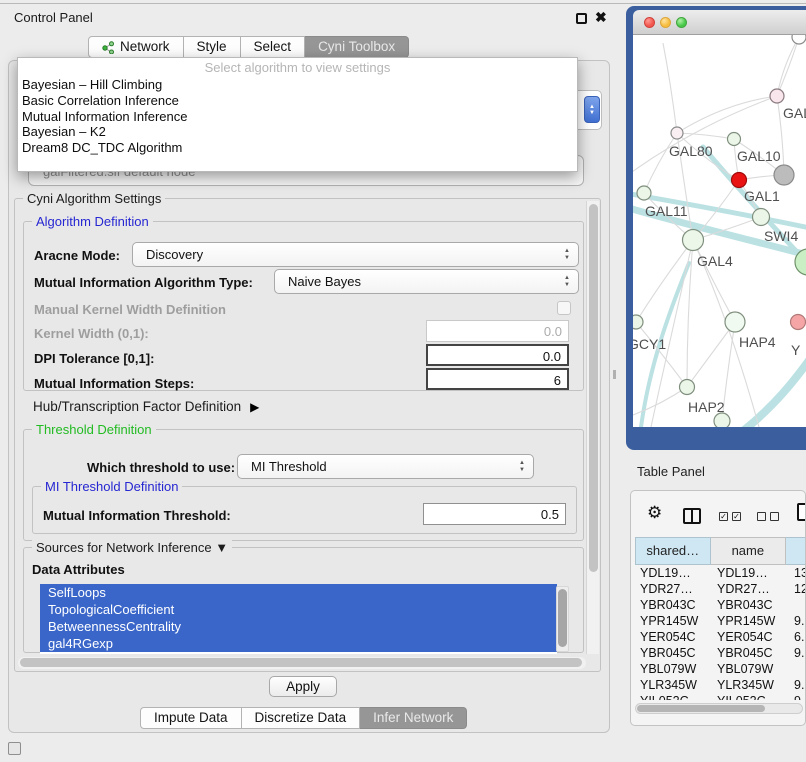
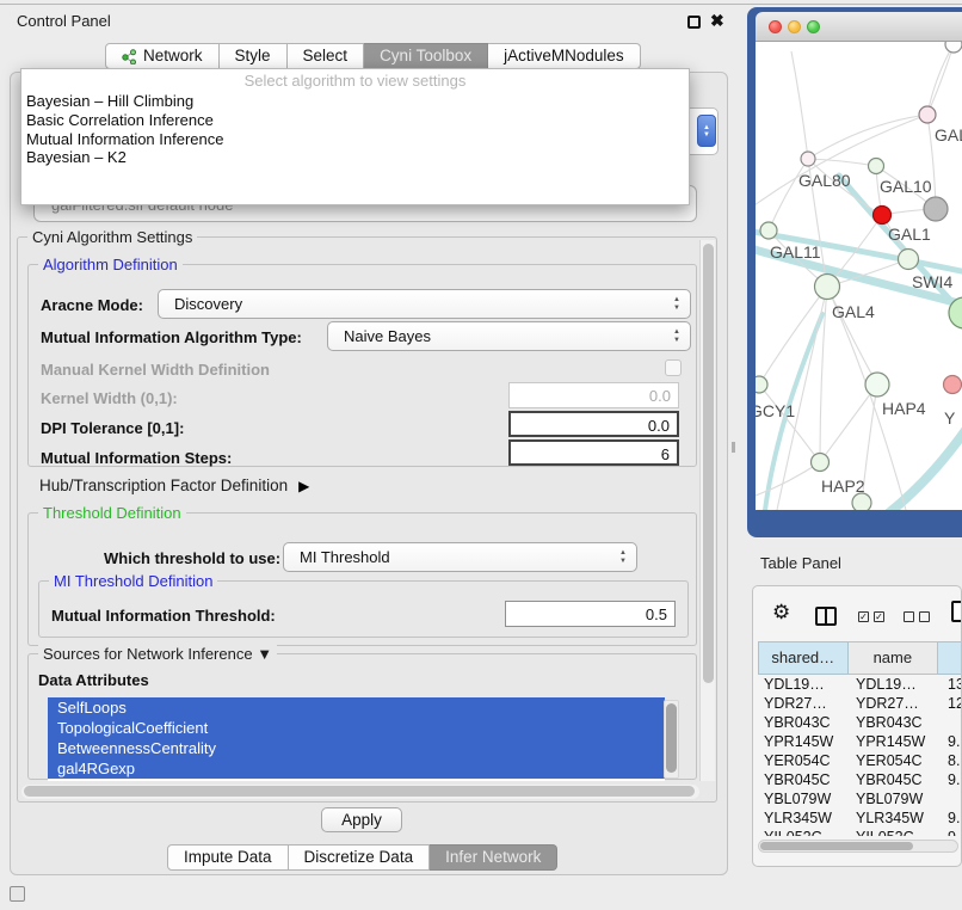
  Control Panel
  ✖
  Network
  Style
  Select
  Cyni Toolbox
+ jActiveMNodules
  Select algorithm to view settings
  Bayesian – Hill Climbing
  Basic Correlation Inference
  Mutual Information Inference
  Bayesian – K2
- Dream8 DC_TDC Algorithm
  Cyni Algorithm Settings
  Algorithm Definition
  Aracne Mode:
  Discovery
  Mutual Information Algorithm Type:
  Naive Bayes
  Manual Kernel Width Definition
  Kernel Width (0,1):
  0.0
  DPI Tolerance [0,1]:
  0.0
  Mutual Information Steps:
  6
  Hub/Transcription Factor Definition ▶
  Threshold Definition
  Which threshold to use:
  MI Threshold
  MI Threshold Definition
  Mutual Information Threshold:
  0.5
  Sources for Network Inference ▼
  Data Attributes
  SelfLoops
  TopologicalCoefficient
  BetweennessCentrality
  gal4RGexp
  Apply
  Impute Data
  Discretize Data
  Infer Network
  GAL80
  GAL10
  GAL1
  GAL11
  SWI4
  GAL4
  GCY1
  HAP4
  Y
  HAP2
  Table Panel
  ⚙
  ✓
  ✓
  shared…
  name
  YDL19…
  YDL19…
  13
  YDR27…
  YDR27…
  12
  YBR043C
  YBR043C
  YPR145W
  YPR145W
  9.
  YER054C
  YER054C
- 6.
+ 8.
  YBR045C
  YBR045C
  9.
  YBL079W
  YBL079W
  YLR345W
  YLR345W
  9.
